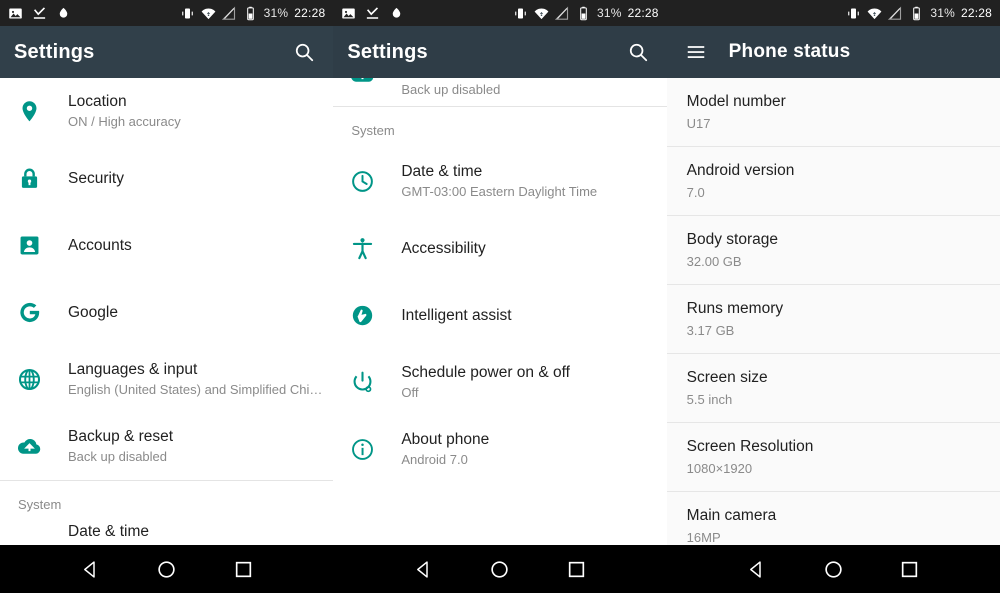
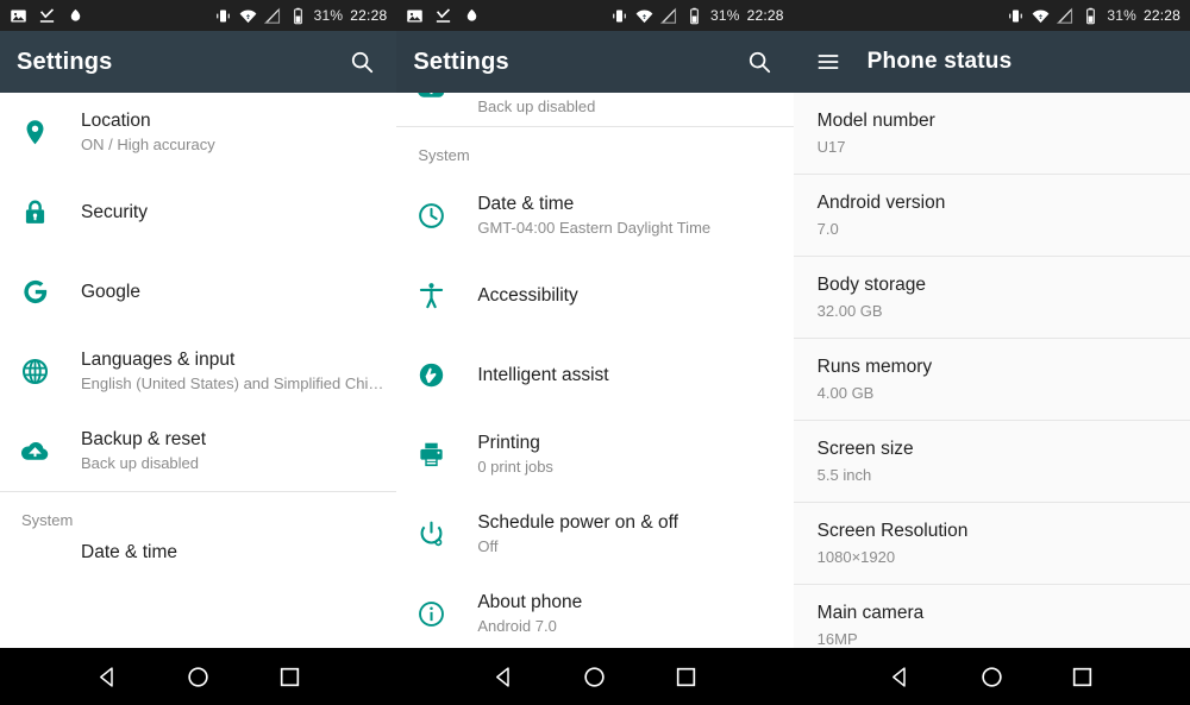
  31%
  22:28
  Settings
  Location
  ON / High accuracy
  Security
- Accounts
  Google
  Languages & input
  English (United States) and Simplified Chi…
  Backup & reset
  Back up disabled
  System
  Date & time
  31%
  22:28
  Settings
  Back up disabled
  System
  Date & time
- GMT-03:00 Eastern Daylight Time
+ GMT-04:00 Eastern Daylight Time
  Accessibility
  Intelligent assist
+ Printing
+ 0 print jobs
  Schedule power on & off
  Off
  About phone
  Android 7.0
  31%
  22:28
  Phone status
  Model number
  U17
  Android version
  7.0
  Body storage
  32.00 GB
  Runs memory
- 3.17 GB
+ 4.00 GB
  Screen size
  5.5 inch
  Screen Resolution
  1080×1920
  Main camera
  16MP
